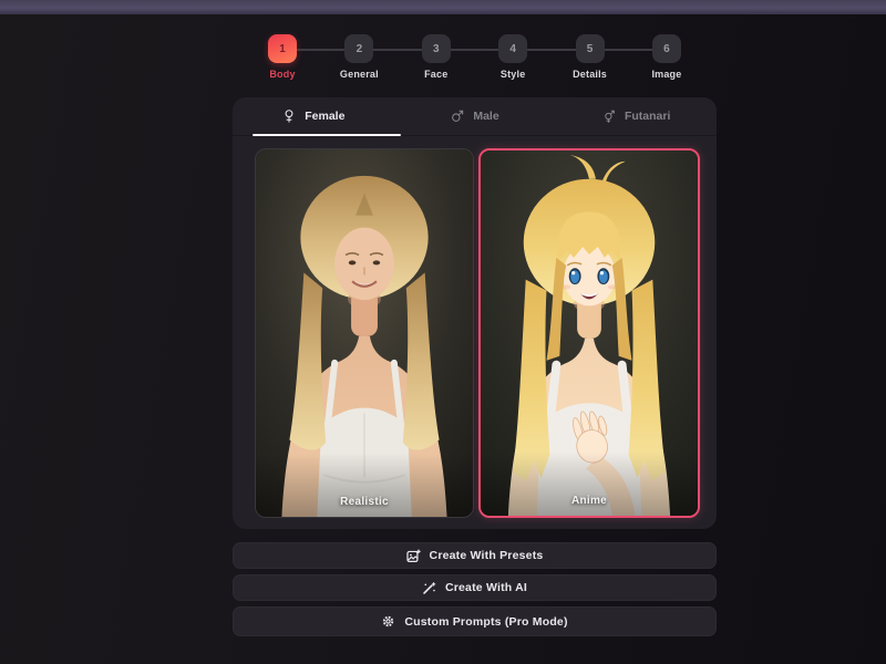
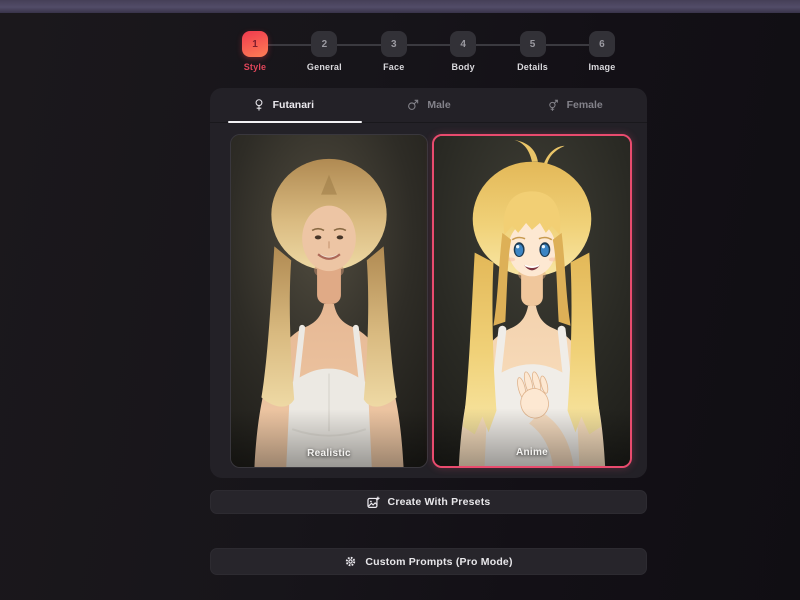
  1
- Body
+ Style
  2
  General
  3
  Face
  4
- Style
+ Body
  5
  Details
  6
  Image
- Female
+ Futanari
  Male
- Futanari
+ Female
  Realistic
  Anime
  Create With Presets
- Create With AI
  Custom Prompts (Pro Mode)
